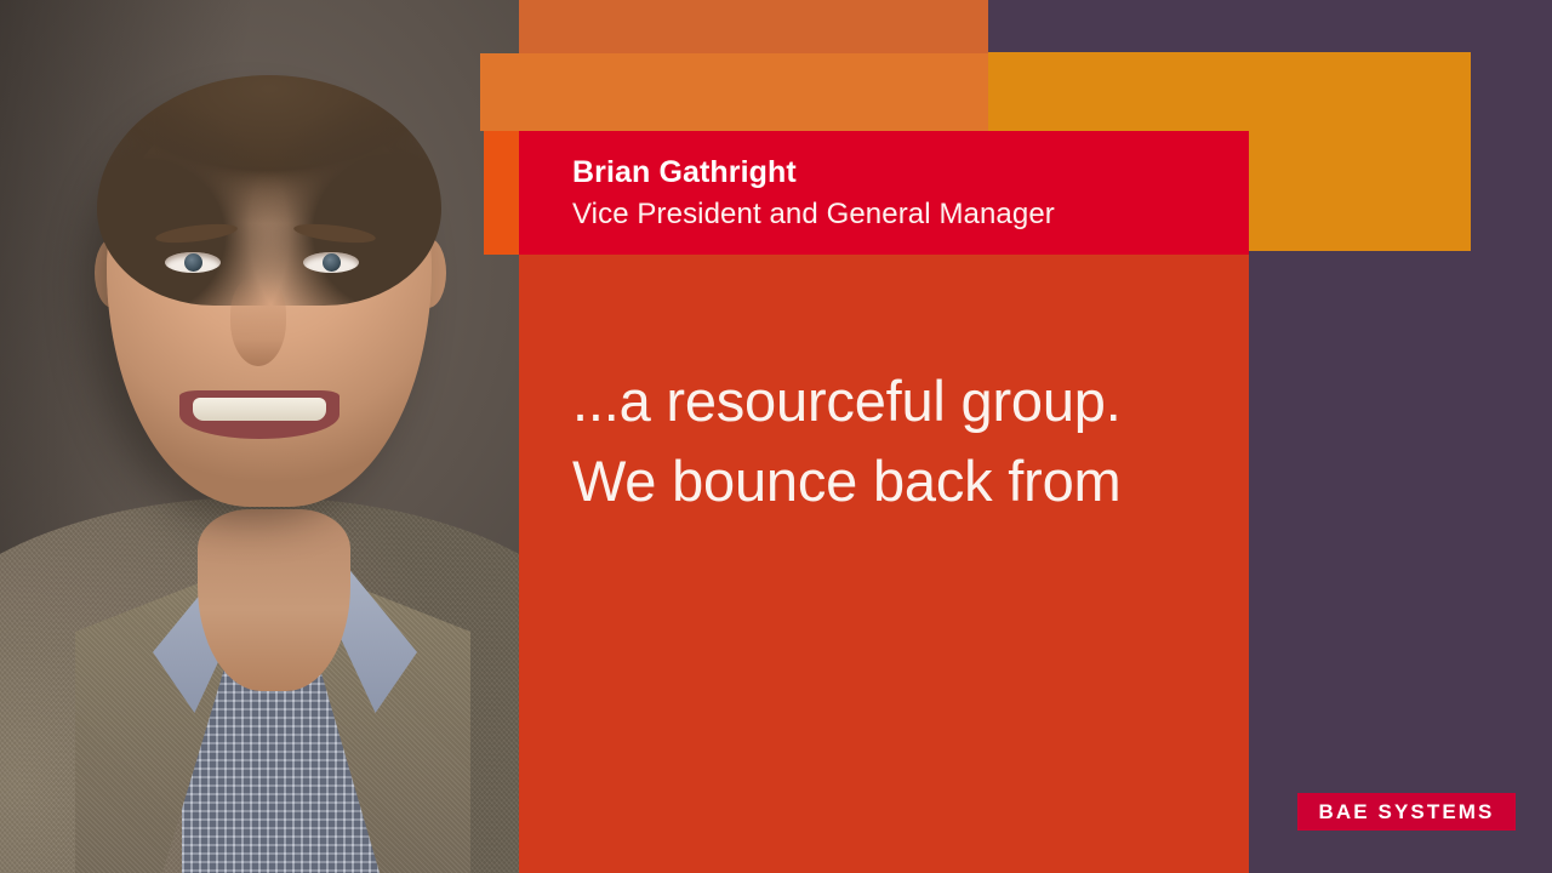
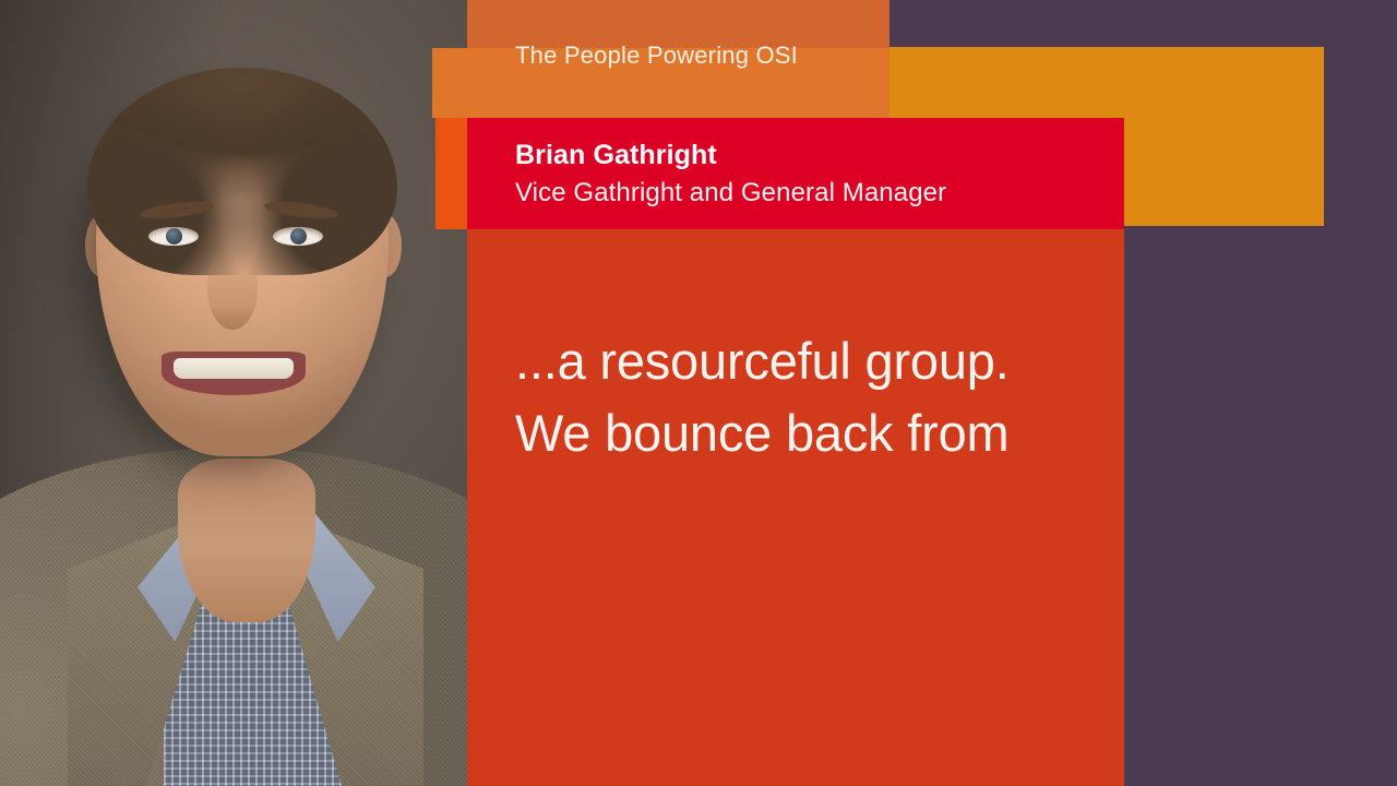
+ The People Powering OSI
  Brian Gathright
- Vice President and General Manager
+ Vice Gathright and General Manager
  ...a resourceful group.
  We bounce back from
- BAE SYSTEMS
